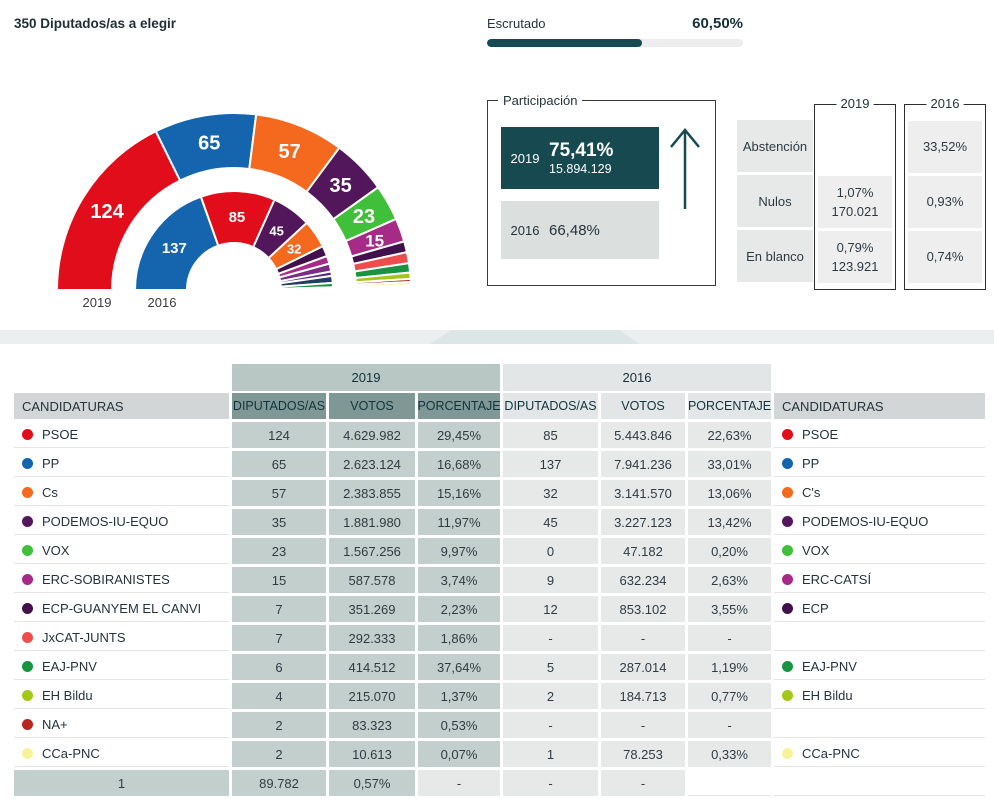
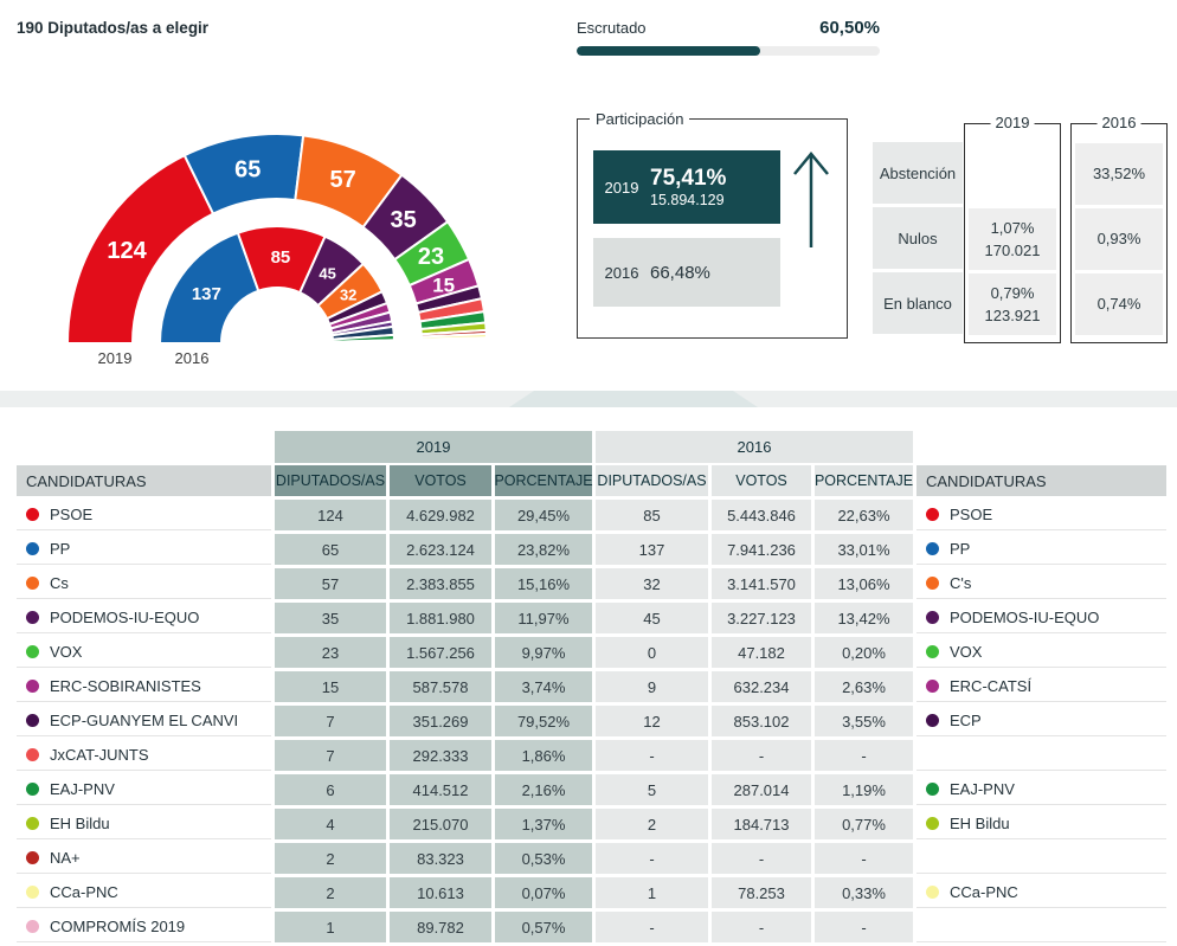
- 350 Diputados/as a elegir
+ 190 Diputados/as a elegir
  Escrutado
  60,50%
  124
  65
  57
  35
  23
  15
  2019
  137
  85
  45
  32
  2016
  Participación
  2019
  75,41%
  15.894.129
  2016
  66,48%
  Abstención
  Nulos
  En blanco
  2019
  1,07%
  170.021
  0,79%
  123.921
  2016
  33,52%
  0,93%
  0,74%
  2019
  2016
  CANDIDATURAS
  DIPUTADOS/AS
  VOTOS
  PORCENTAJE
  DIPUTADOS/AS
  VOTOS
  PORCENTAJE
  CANDIDATURAS
  PSOE
  124
  4.629.982
  29,45%
  85
  5.443.846
  22,63%
  PSOE
  PP
  65
  2.623.124
- 16,68%
+ 23,82%
  137
  7.941.236
  33,01%
  PP
  Cs
  57
  2.383.855
  15,16%
  32
  3.141.570
  13,06%
  C's
  PODEMOS-IU-EQUO
  35
  1.881.980
  11,97%
  45
  3.227.123
  13,42%
  PODEMOS-IU-EQUO
  VOX
  23
  1.567.256
  9,97%
  0
  47.182
  0,20%
  VOX
  ERC-SOBIRANISTES
  15
  587.578
  3,74%
  9
  632.234
  2,63%
  ERC-CATSÍ
  ECP-GUANYEM EL CANVI
  7
  351.269
- 2,23%
+ 79,52%
  12
  853.102
  3,55%
  ECP
  JxCAT-JUNTS
  7
  292.333
  1,86%
  -
  -
  -
  EAJ-PNV
  6
  414.512
- 37,64%
+ 2,16%
  5
  287.014
  1,19%
  EAJ-PNV
  EH Bildu
  4
  215.070
  1,37%
  2
  184.713
  0,77%
  EH Bildu
  NA+
  2
  83.323
  0,53%
  -
  -
  -
  CCa-PNC
  2
  10.613
  0,07%
  1
  78.253
  0,33%
  CCa-PNC
+ COMPROMÍS 2019
  1
  89.782
  0,57%
  -
  -
  -
